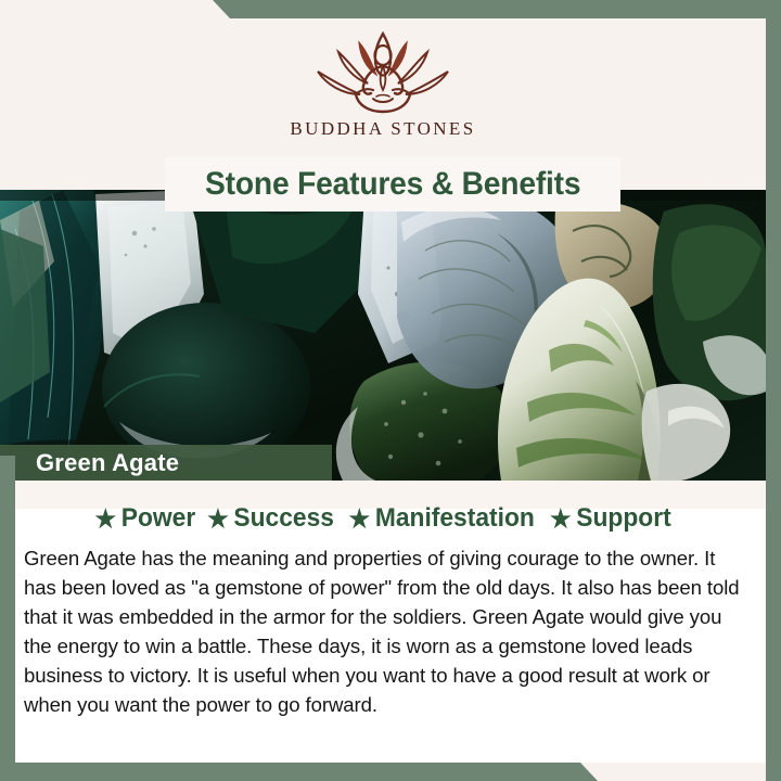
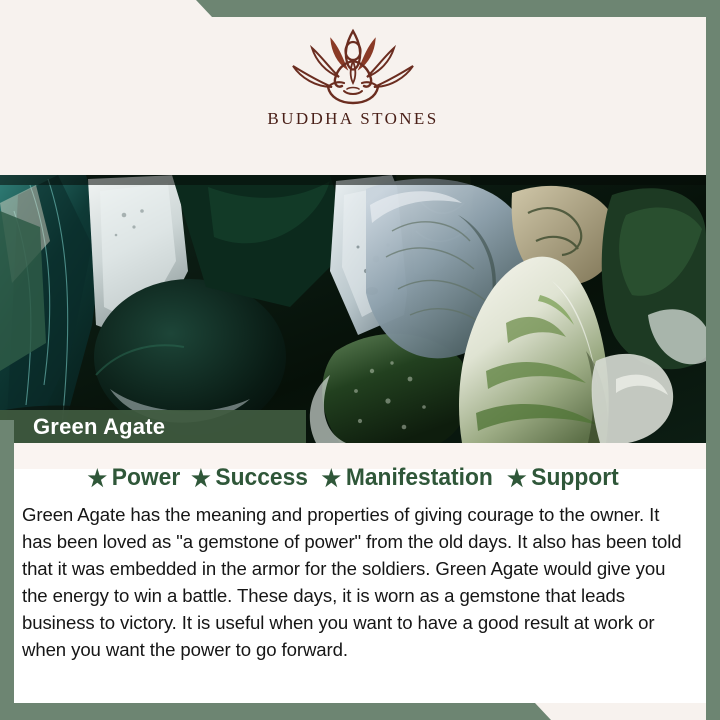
  BUDDHA STONES
- Stone Features & Benefits
  Green Agate
  ★
  Power
  ★
  Success
  ★
  Manifestation
  ★
  Support
- Green Agate has the meaning and properties of giving courage to the owner. It has been loved as "a gemstone of power" from the old days. It also has been told that it was embedded in the armor for the soldiers. Green Agate would give you the energy to win a battle. These days, it is worn as a gemstone loved leads business to victory. It is useful when you want to have a good result at work or when you want the power to go forward.
+ Green Agate has the meaning and properties of giving courage to the owner. It has been loved as "a gemstone of power" from the old days. It also has been told that it was embedded in the armor for the soldiers. Green Agate would give you the energy to win a battle. These days, it is worn as a gemstone that leads business to victory. It is useful when you want to have a good result at work or when you want the power to go forward.
